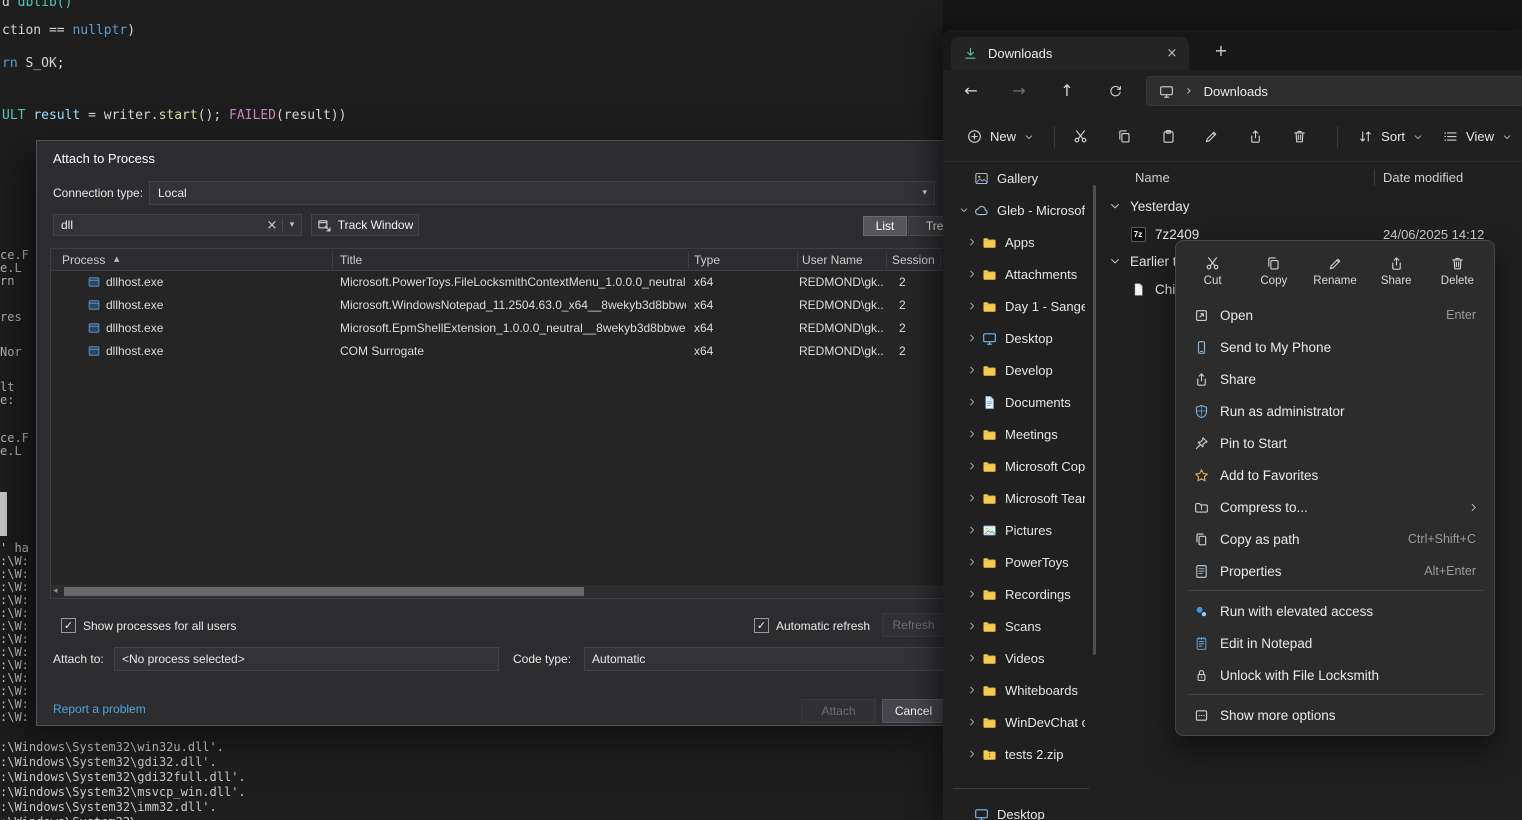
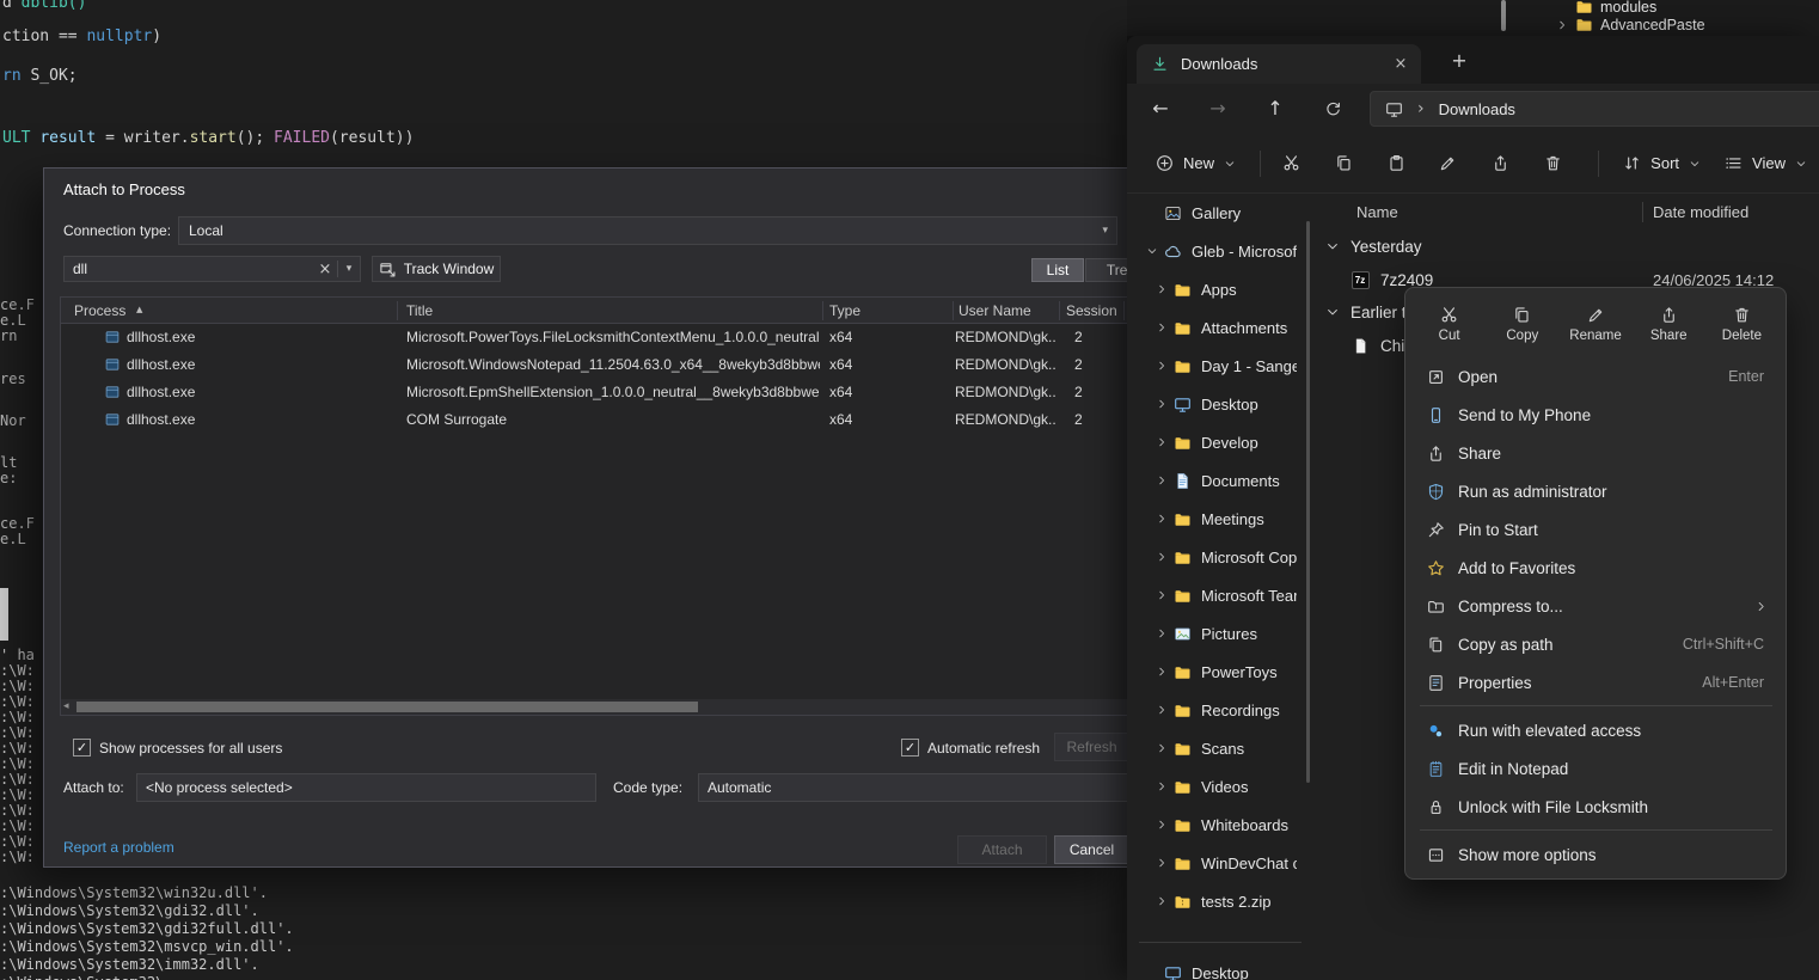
  d dblib()
  ction == nullptr)
  rn S_OK;
  ULT result = writer.start(); FAILED(result))
  ce.F
  e.L
  rn
  res
  Nor
  lt
  e:
  ce.F
  e.L
  ' ha
  :\W:
  :\W:
  :\W:
  :\W:
  :\W:
  :\W:
  :\W:
  :\W:
  :\W:
  :\W:
  :\W:
  :\W:
  :\W:
  :\Windows\System32\win32u.dll'.
  :\Windows\System32\gdi32.dll'.
  :\Windows\System32\gdi32full.dll'.
  :\Windows\System32\msvcp_win.dll'.
  :\Windows\System32\imm32.dll'.
  Attach to Process
  Connection type:
  Local
  ▾
  dll
  ×
  ▾
  Track Window
  List
  Tre
  Process
  ▲
  Title
  Type
  User Name
  Session
  dllhost.exe
  Microsoft.PowerToys.FileLocksmithContextMenu_1.0.0.0_neutral
  x64
  REDMOND\gk..
  2
  dllhost.exe
  Microsoft.WindowsNotepad_11.2504.63.0_x64__8wekyb3d8bbw
  x64
  REDMOND\gk..
  2
  dllhost.exe
  Microsoft.EpmShellExtension_1.0.0.0_neutral__8wekyb3d8bbwe
  x64
  REDMOND\gk..
  2
  dllhost.exe
  COM Surrogate
  x64
  REDMOND\gk..
  2
  ◂
  ✓
  Show processes for all users
  ✓
  Automatic refresh
  Refresh
  Attach to:
  <No process selected>
  Code type:
  Automatic
  Report a problem
  Attach
  Cancel
+ modules
+ AdvancedPaste
  Downloads
  ×
  +
  ←
  →
  ↑
  ›
  Downloads
  New
  Sort
  View
  Name
  Date modified
  Gallery
  Gleb - Microsof
  Apps
  Attachments
  Day 1 - Sange
  Desktop
  Develop
  Documents
  Meetings
  Microsoft Cop
  Microsoft Tear
  Pictures
  PowerToys
  Recordings
  Scans
  Videos
  Whiteboards
  WinDevChat c
  tests 2.zip
  Yesterday
  Earlier
  7z
  7z2409
  24/06/2025 14:12
  Desktop
  Cut
  Copy
  Rename
  Share
  Delete
  Open
  Enter
  Send to My Phone
  Share
  Run as administrator
  Pin to Start
  Add to Favorites
  Compress to...
  Copy as path
  Ctrl+Shift+C
  Properties
  Alt+Enter
  Run with elevated access
  Edit in Notepad
  Unlock with File Locksmith
  Show more options
